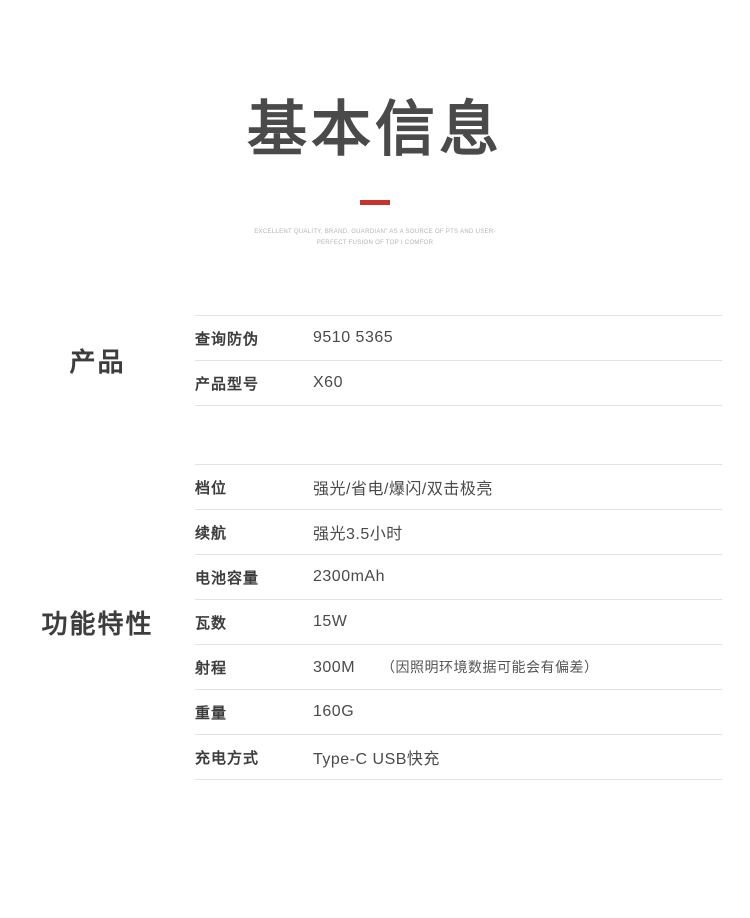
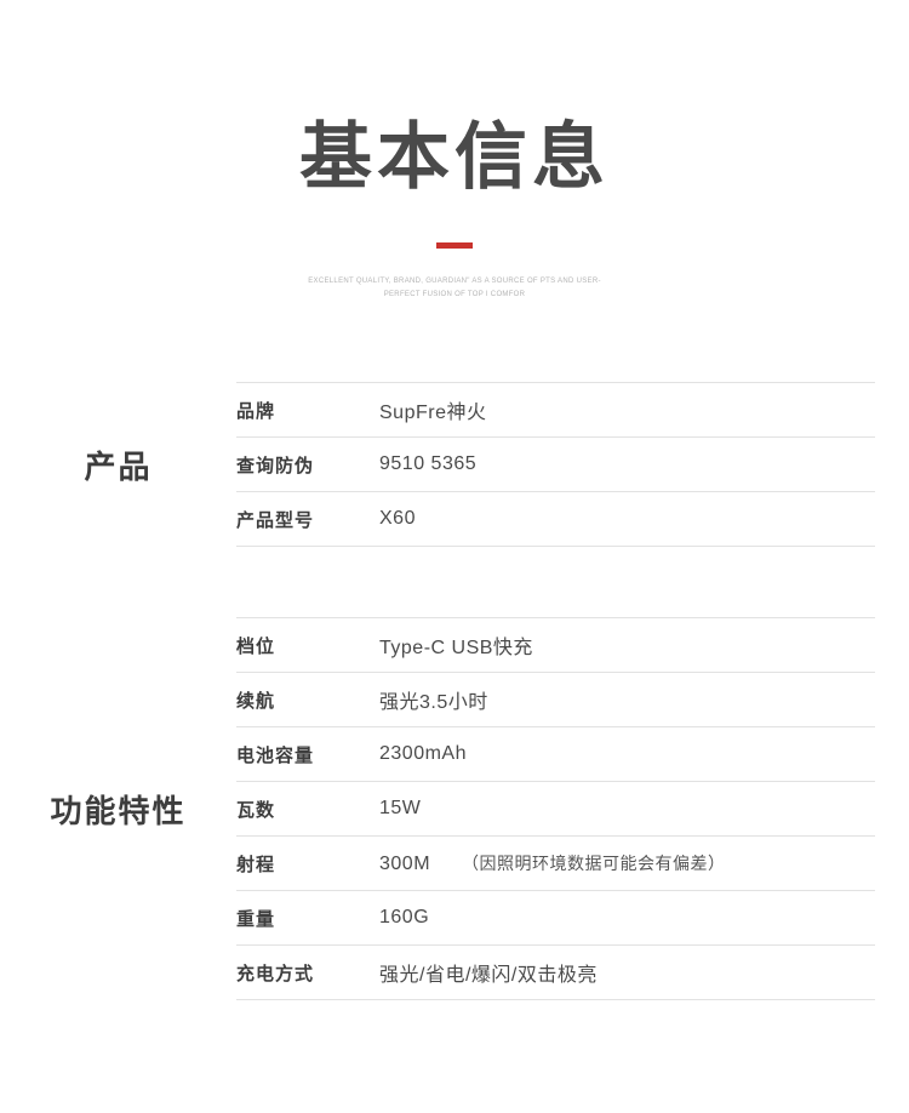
  基本信息
  产品
+ 品牌
+ SupFre神火
  查询防伪
  9510 5365
  产品型号
  X60
  功能特性
  档位
- 强光/省电/爆闪/双击极亮
+ Type-C USB快充
  续航
  强光3.5小时
  电池容量
  2300mAh
  瓦数
  15W
  射程
  300M （因照明环境数据可能会有偏差）
  重量
  160G
  充电方式
- Type-C USB快充
+ 强光/省电/爆闪/双击极亮
